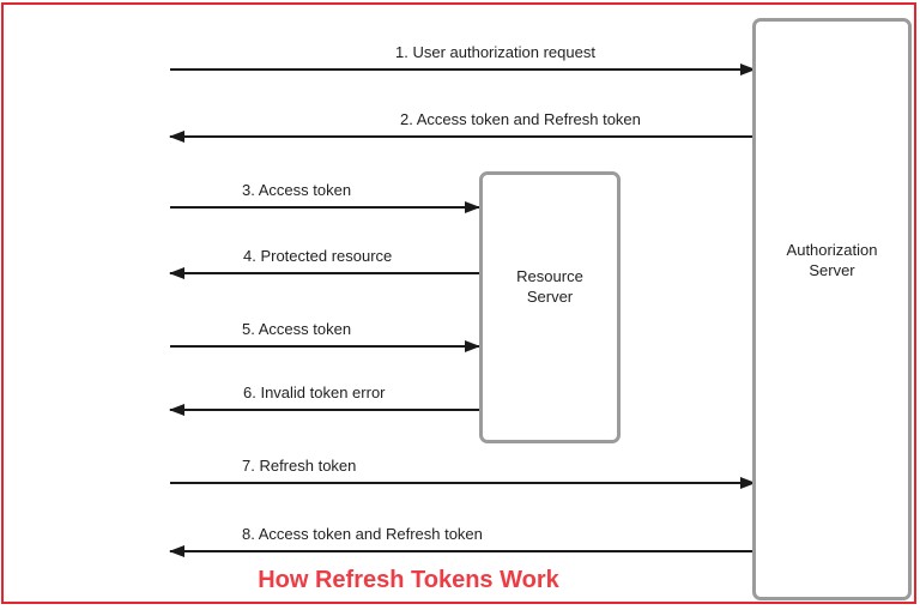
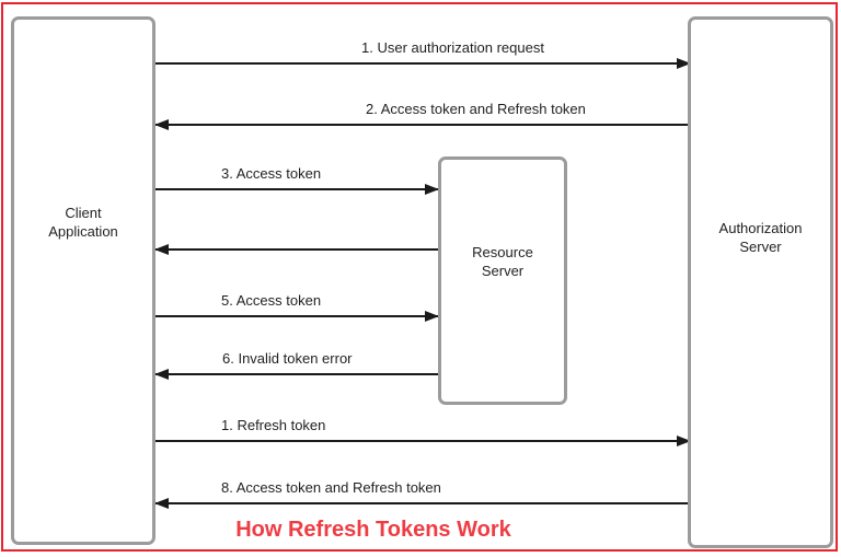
+ Client
+ Application
  Resource
  Server
  Authorization
  Server
  1. User authorization request
  2. Access token and Refresh token
  3. Access token
- 4. Protected resource
  5. Access token
  6. Invalid token error
- 7. Refresh token
+ 1. Refresh token
  8. Access token and Refresh token
  How Refresh Tokens Work
